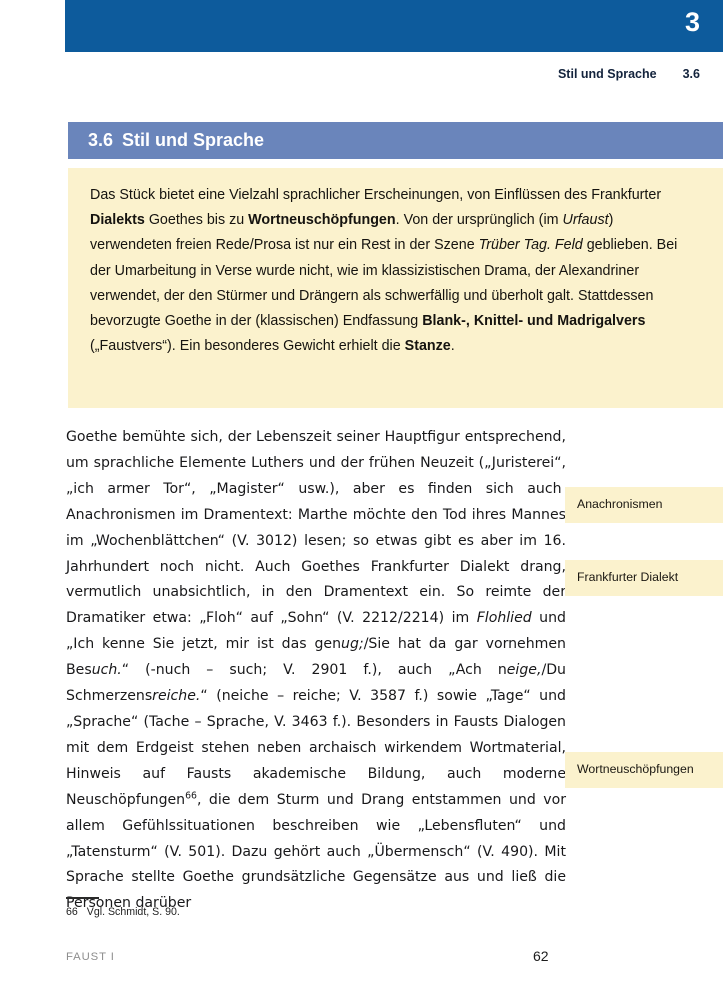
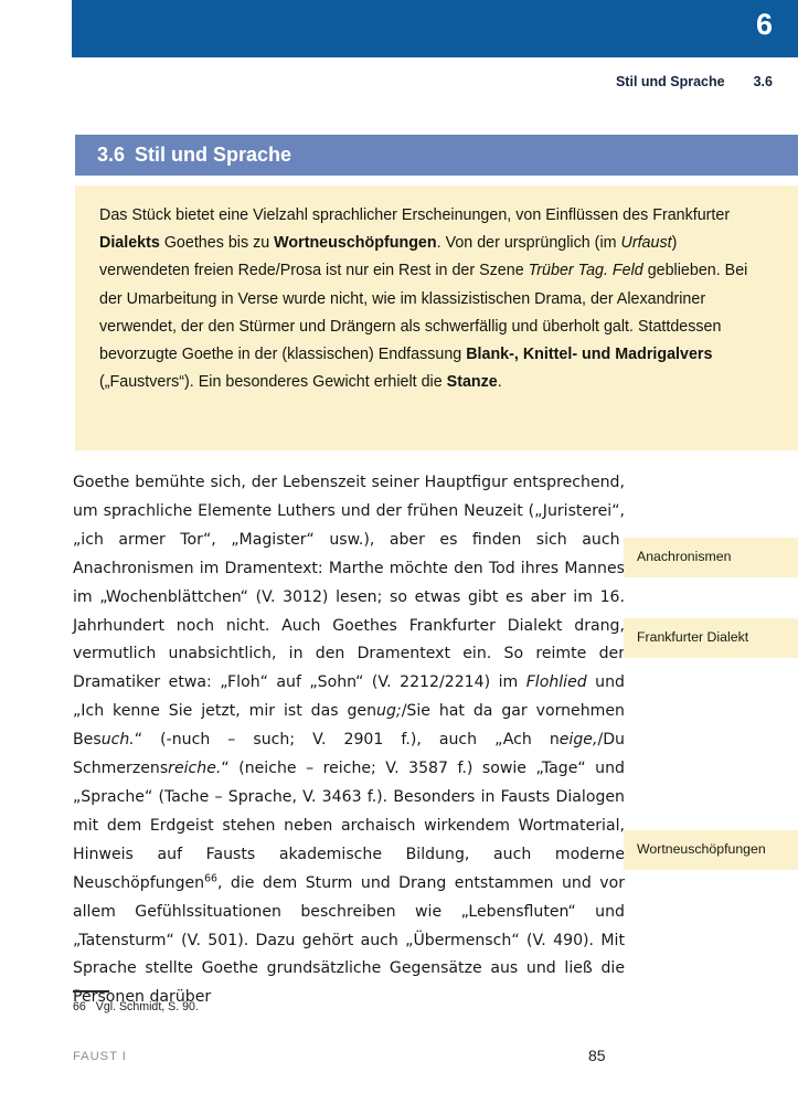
- 3
+ 6
  Stil und Sprache 3.6
  3.6 Stil und Sprache
  Das Stück bietet eine Vielzahl sprachlicher Erscheinungen, von Einflüssen des Frankfurter Dialekts Goethes bis zu Wortneuschöpfungen. Von der ursprünglich (im Urfaust) verwendeten freien Rede/Prosa ist nur ein Rest in der Szene Trüber Tag. Feld geblieben. Bei der Umarbeitung in Verse wurde nicht, wie im klassizistischen Drama, der Alexandriner verwendet, der den Stürmer und Drängern als schwerfällig und überholt galt. Stattdessen bevorzugte Goethe in der (klassischen) Endfassung Blank-, Knittel- und Madrigalvers („Faustvers“). Ein besonderes Gewicht erhielt die Stanze.
  Goethe bemühte sich, der Lebenszeit seiner Hauptfigur entsprechend, um sprachliche Elemente Luthers und der frühen Neuzeit („Juristerei“, „ich armer Tor“, „Magister“ usw.), aber es finden sich auch Anachronismen im Dramentext: Marthe möchte den Tod ihres Mannes im „Wochenblättchen“ (V. 3012) lesen; so etwas gibt es aber im 16. Jahrhundert noch nicht. Auch Goethes Frankfurter Dialekt drang, vermutlich unabsichtlich, in den Dramentext ein. So reimte der Dramatiker etwa: „Floh“ auf „Sohn“ (V. 2212/2214) im Flohlied und „Ich kenne Sie jetzt, mir ist das genug;/Sie hat da gar vornehmen Besuch.“ (-nuch – such; V. 2901 f.), auch „Ach neige,/Du Schmerzensreiche.“ (neiche – reiche; V. 3587 f.) sowie „Tage“ und „Sprache“ (Tache – Sprache, V. 3463 f.). Besonders in Fausts Dialogen mit dem Erdgeist stehen neben archaisch wirkendem Wortmaterial, Hinweis auf Fausts akademische Bildung, auch moderne Neuschöpfungen66, die dem Sturm und Drang entstammen und vor allem Gefühlssituationen beschreiben wie „Lebensfluten“ und „Tatensturm“ (V. 501). Dazu gehört auch „Übermensch“ (V. 490). Mit Sprache stellte Goethe grundsätzliche Gegensätze aus und ließ die Personen darüber
  Anachronismen
  Frankfurter Dialekt
  Wortneuschöpfungen
  66 Vgl. Schmidt, S. 90.
  FAUST I
- 62
+ 85
